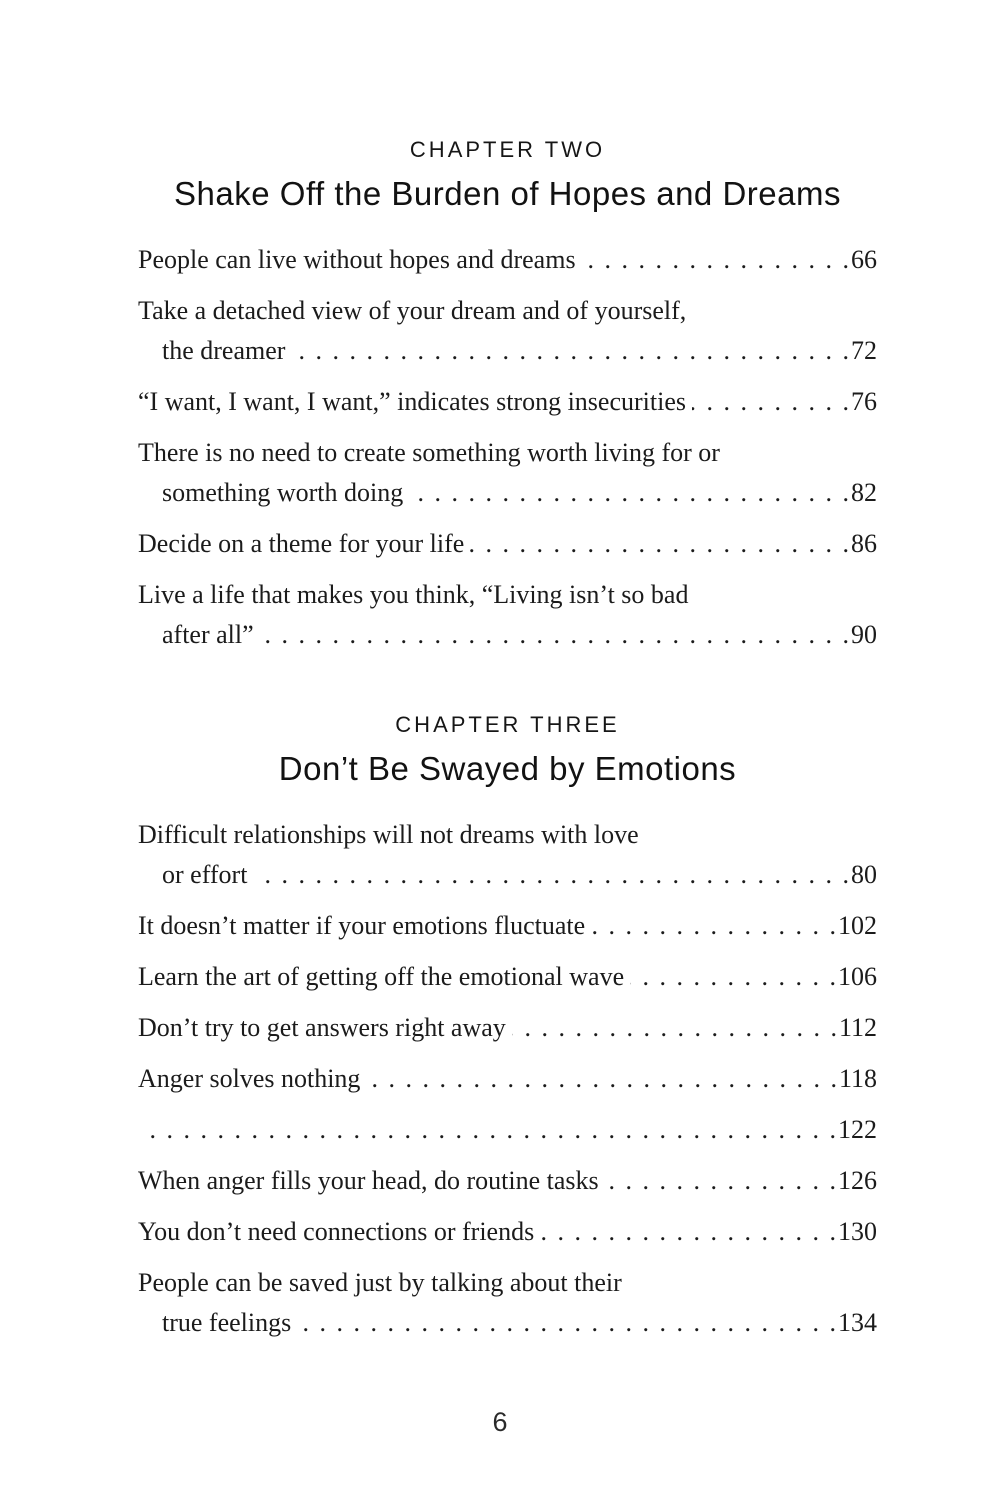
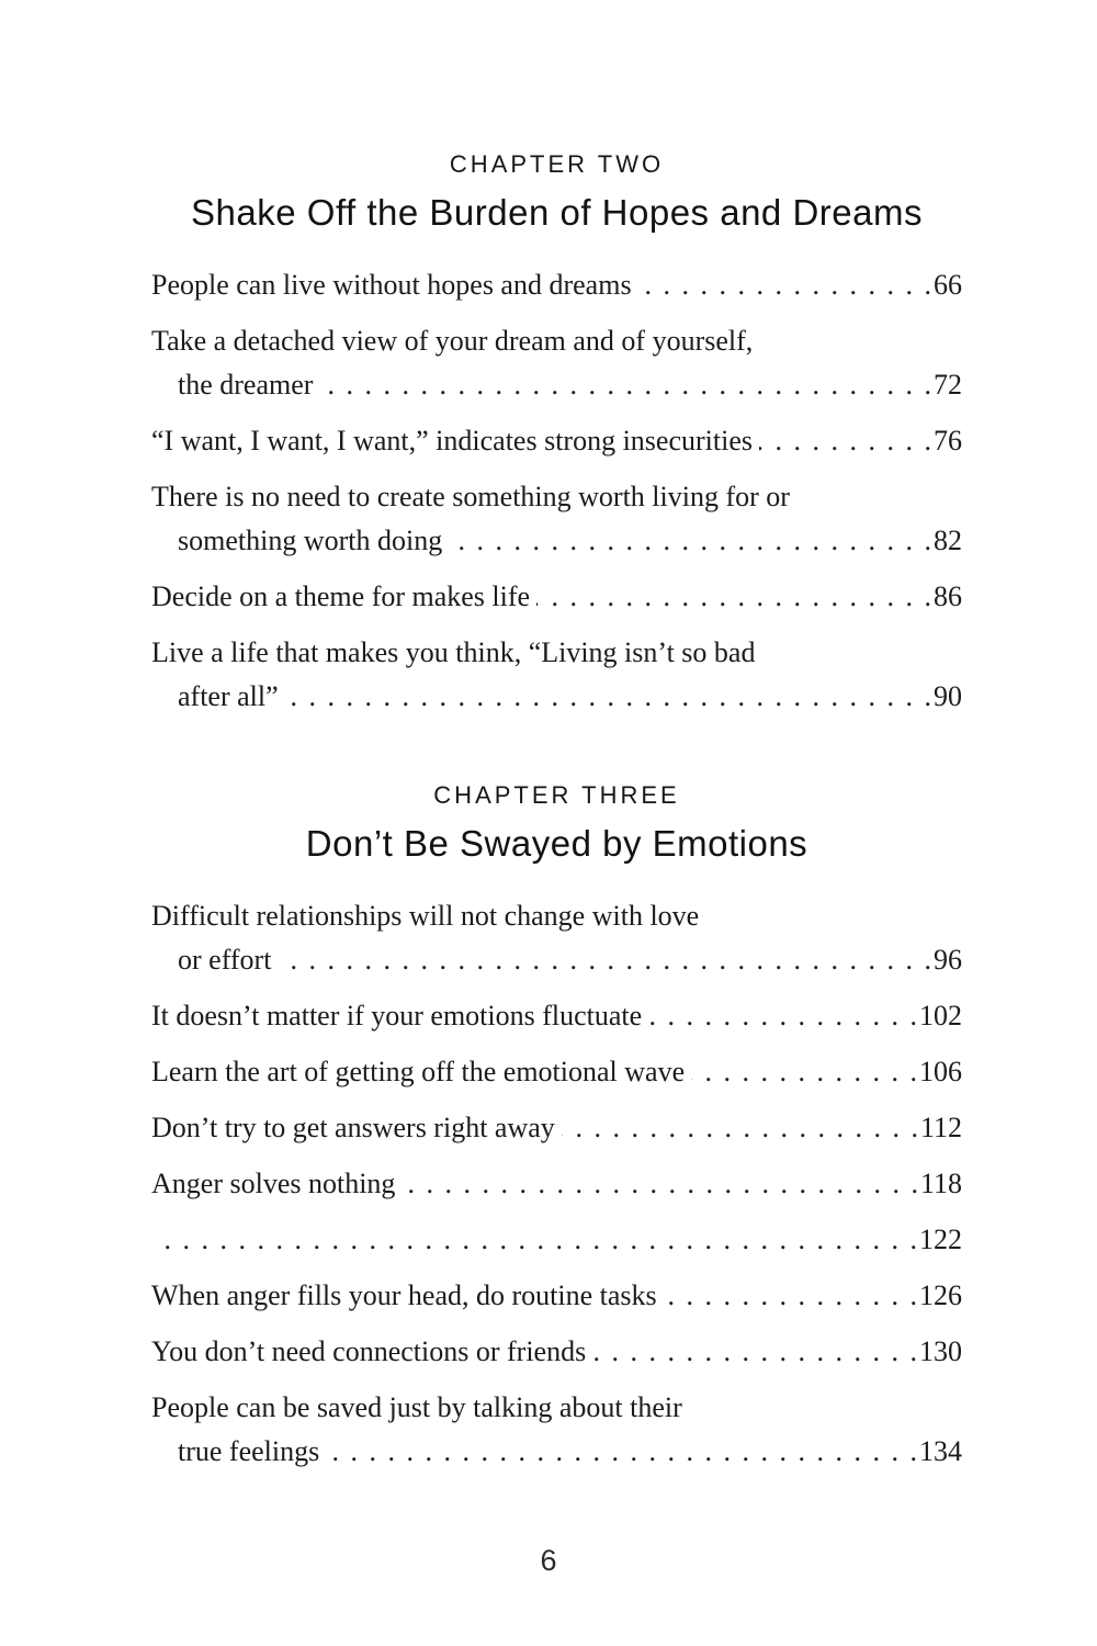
  CHAPTER TWO
  Shake Off the Burden of Hopes and Dreams
  People can live without hopes and dreams
  66
  Take a detached view of your dream and of yourself,
  the dreamer
  72
  “I want, I want, I want,” indicates strong insecurities
  76
  There is no need to create something worth living for or
  something worth doing
  82
- Decide on a theme for your life
+ Decide on a theme for makes life
  86
  Live a life that makes you think, “Living isn’t so bad
  after all”
  90
  CHAPTER THREE
  Don’t Be Swayed by Emotions
- Difficult relationships will not dreams with love
+ Difficult relationships will not change with love
  or effort
- 80
+ 96
  It doesn’t matter if your emotions fluctuate
  102
  Learn the art of getting off the emotional wave
  106
  Don’t try to get answers right away
  112
  Anger solves nothing
  118
  122
  When anger fills your head, do routine tasks
  126
  You don’t need connections or friends
  130
  People can be saved just by talking about their
  true feelings
  134
  6
